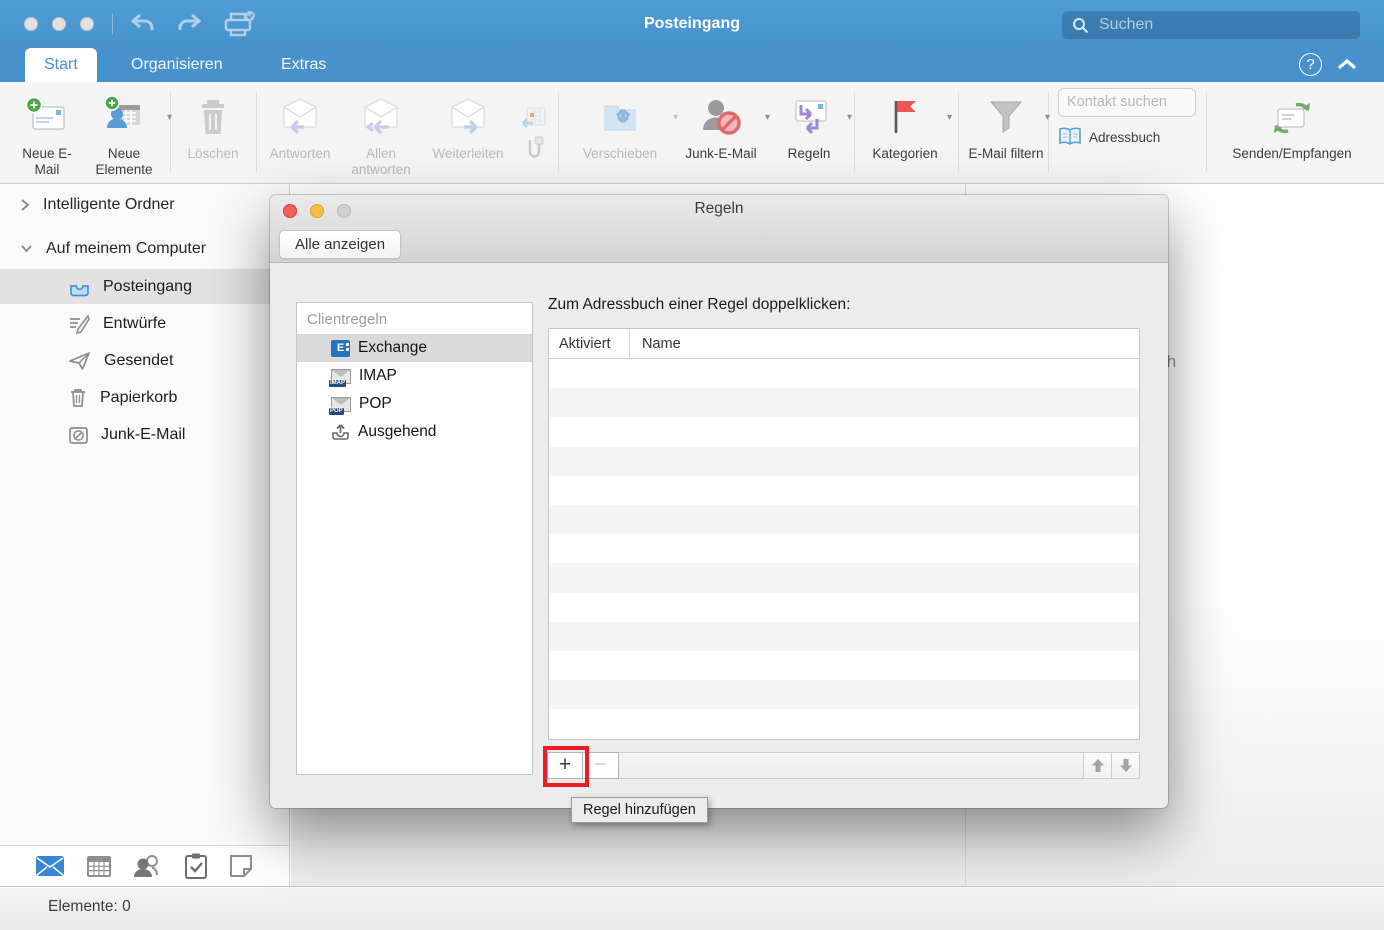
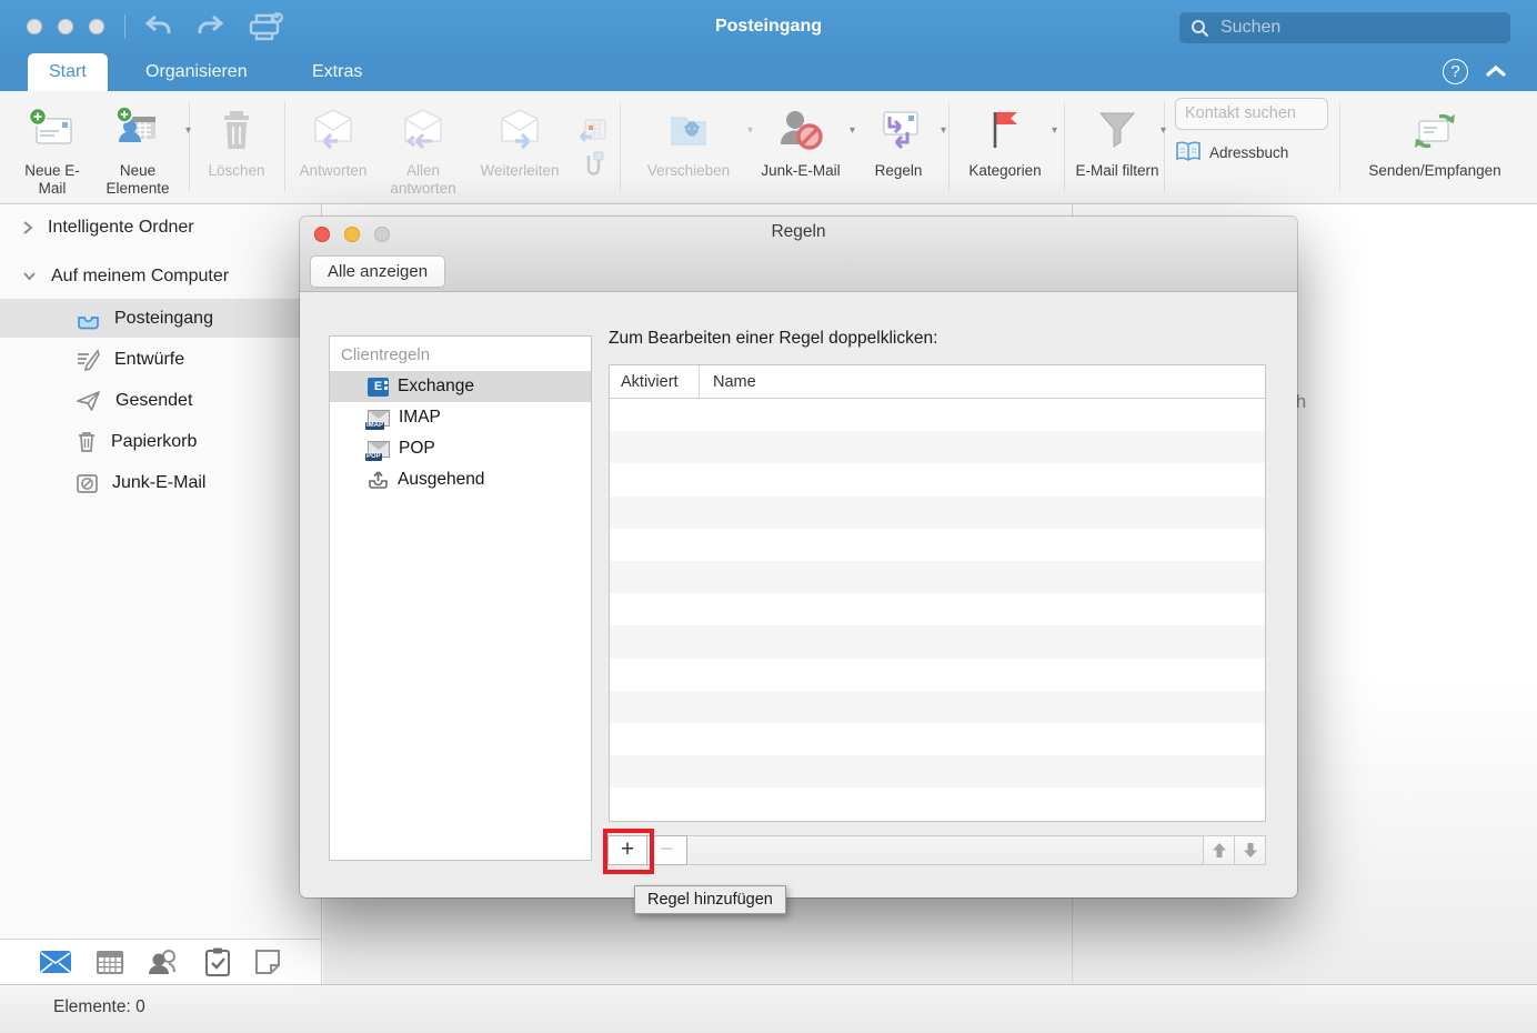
  Posteingang
  Suchen
  Start
  Organisieren
  Extras
  ?
  Neue E-Mail
  ▾
  Neue Elemente
  Löschen
  Antworten
  Allen antworten
  Weiterleiten
  ▾
  Verschieben
  ▾
  Junk-E-Mail
  ▾
  Regeln
  ▾
  Kategorien
  ▾
  E-Mail filtern
  Kontakt suchen
  Adressbuch
  Senden/Empfangen
  Intelligente Ordner
  Auf meinem Computer
  Posteingang
  Entwürfe
  Gesendet
  Papierkorb
  Junk-E-Mail
  Elemente: 0
  Regeln
  Alle anzeigen
  Clientregeln
  E
  Exchange
  IMAP
  POP
  Ausgehend
- Zum Adressbuch einer Regel doppelklicken:
+ Zum Bearbeiten einer Regel doppelklicken:
  Aktiviert
  Name
  +
  −
  Regel hinzufügen
